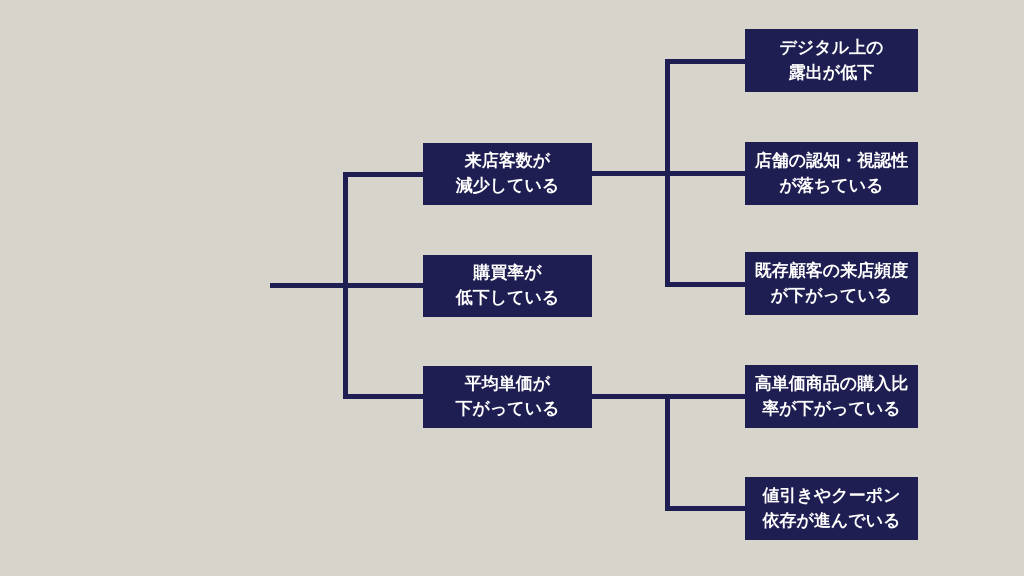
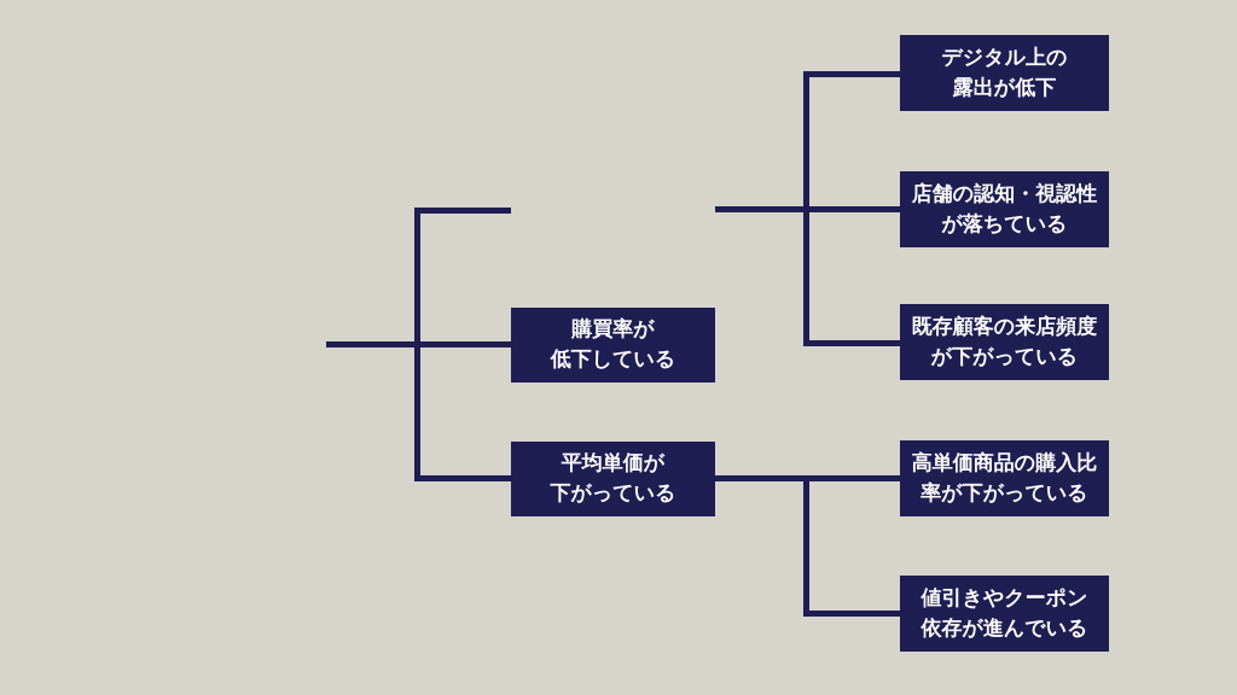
- 来店客数が
- 減少している
  購買率が
  低下している
  平均単価が
  下がっている
  デジタル上の
  露出が低下
  店舗の認知・視認性
  が落ちている
  既存顧客の来店頻度
  が下がっている
  高単価商品の購入比
  率が下がっている
  値引きやクーポン
  依存が進んでいる
